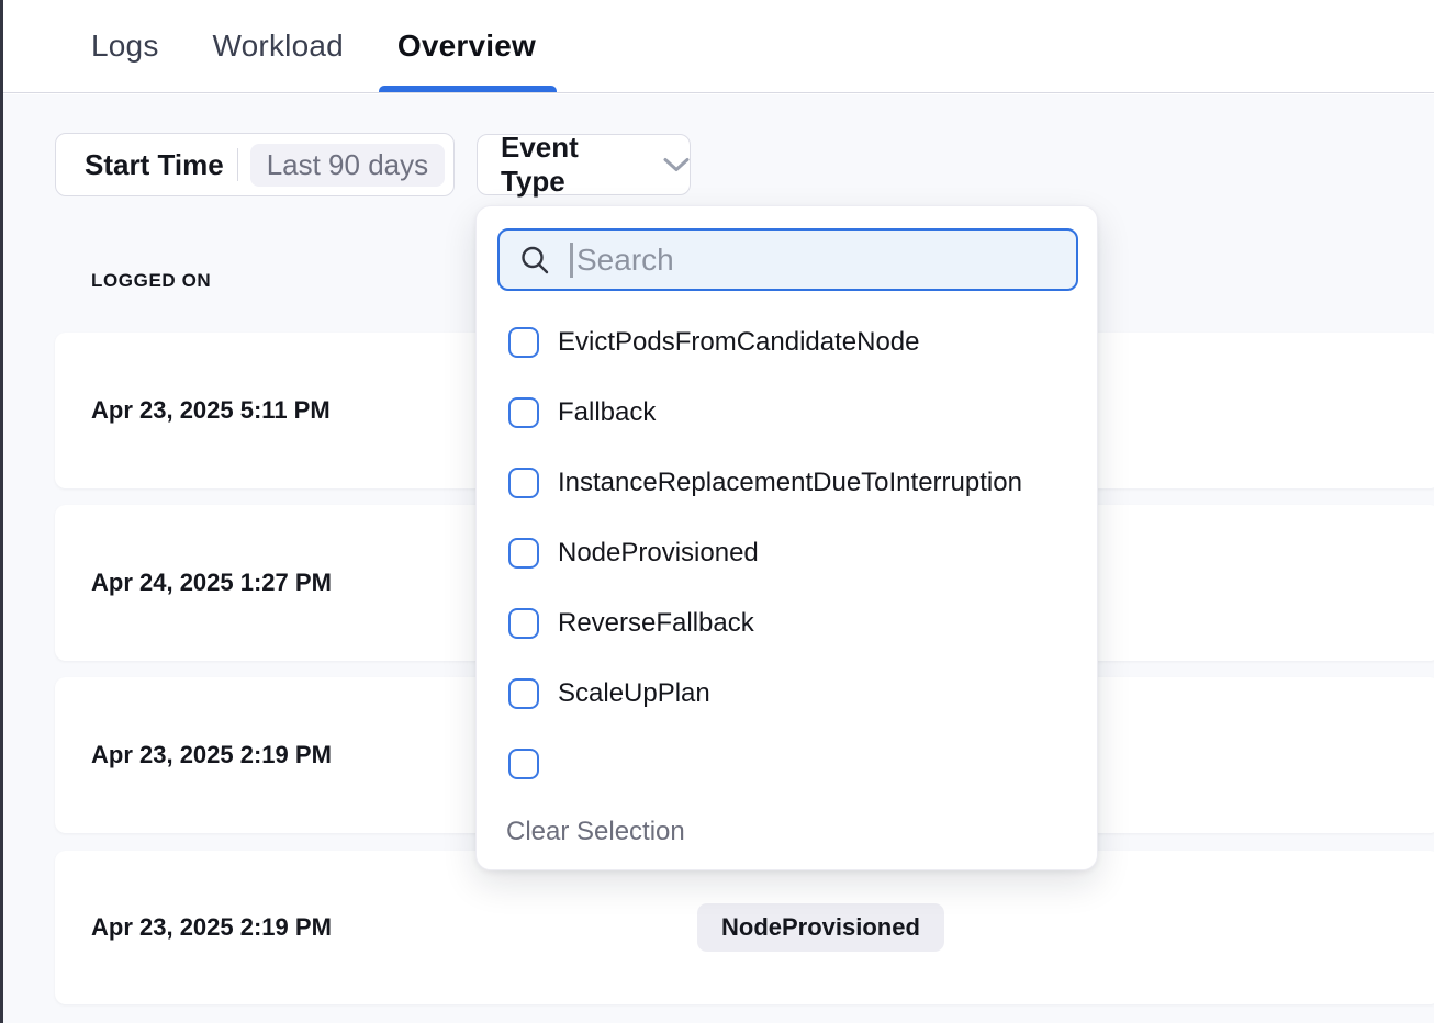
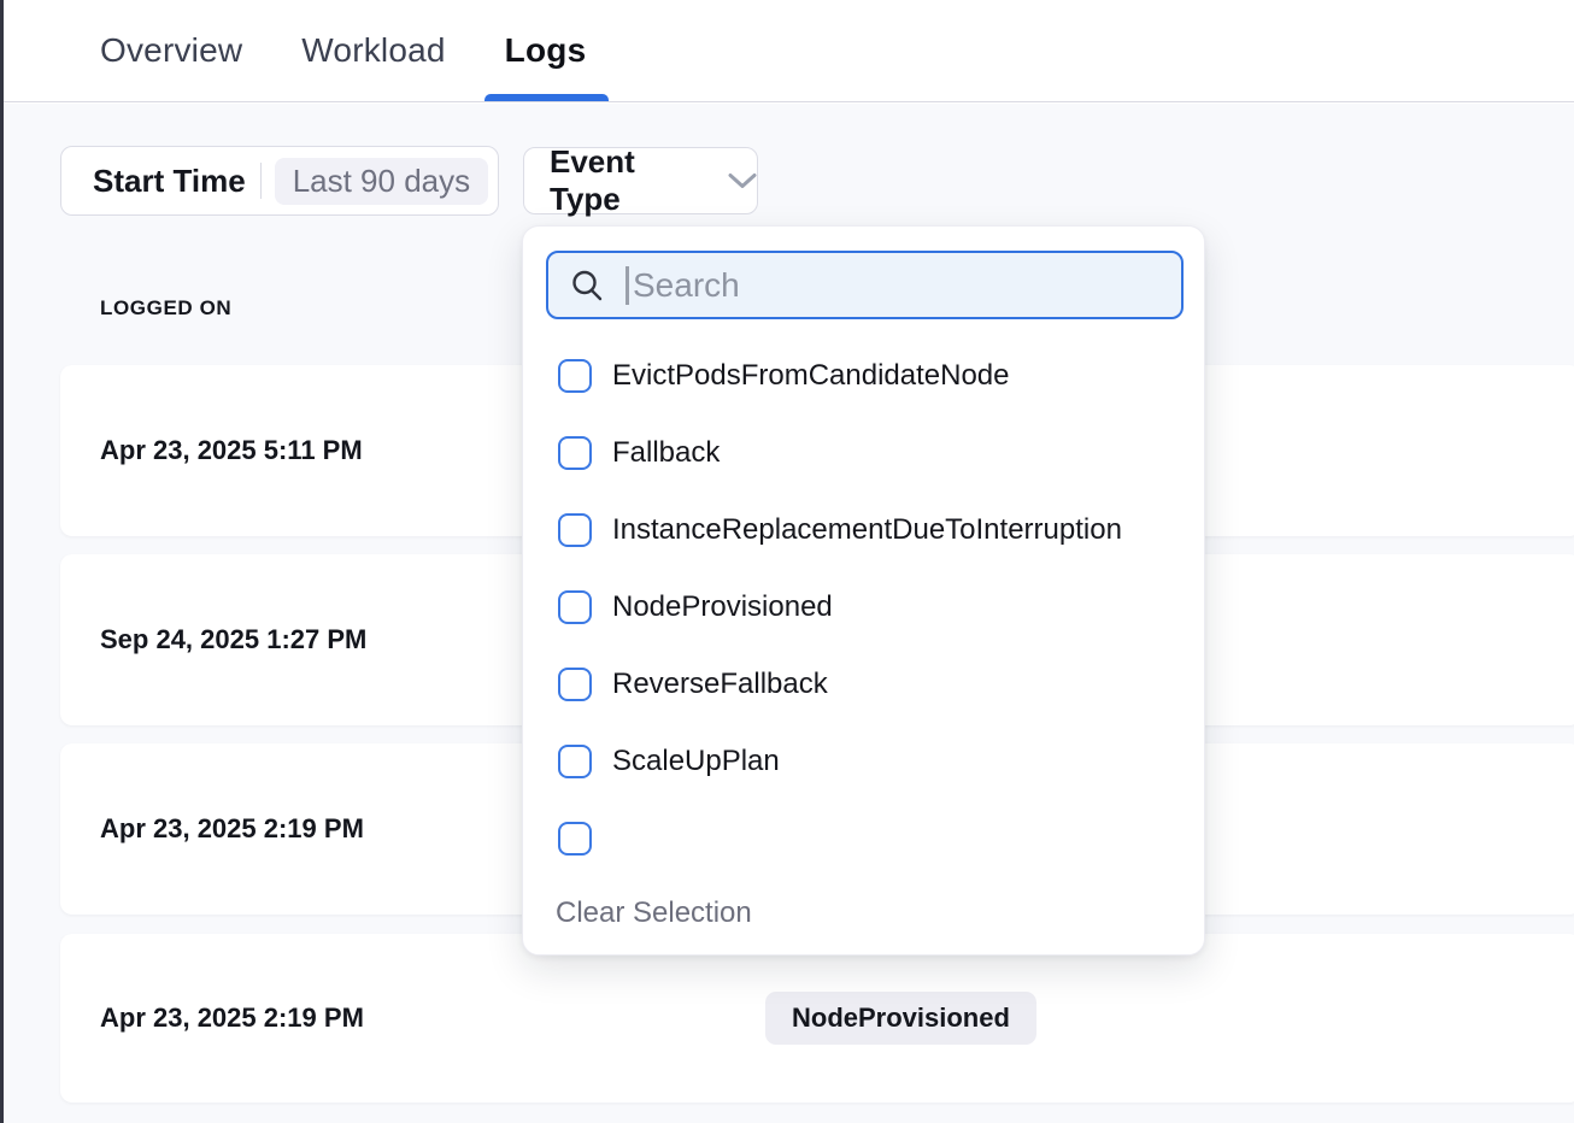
- Logs
+ Overview
  Workload
- Overview
+ Logs
  Start Time
  Last 90 days
  Event Type
  LOGGED ON
  Apr 23, 2025 5:11 PM
- Apr 24, 2025 1:27 PM
+ Sep 24, 2025 1:27 PM
  Apr 23, 2025 2:19 PM
  Apr 23, 2025 2:19 PM
  NodeProvisioned
  Search
  EvictPodsFromCandidateNode
  Fallback
  InstanceReplacementDueToInterruption
  NodeProvisioned
  ReverseFallback
  ScaleUpPlan
  Clear Selection
